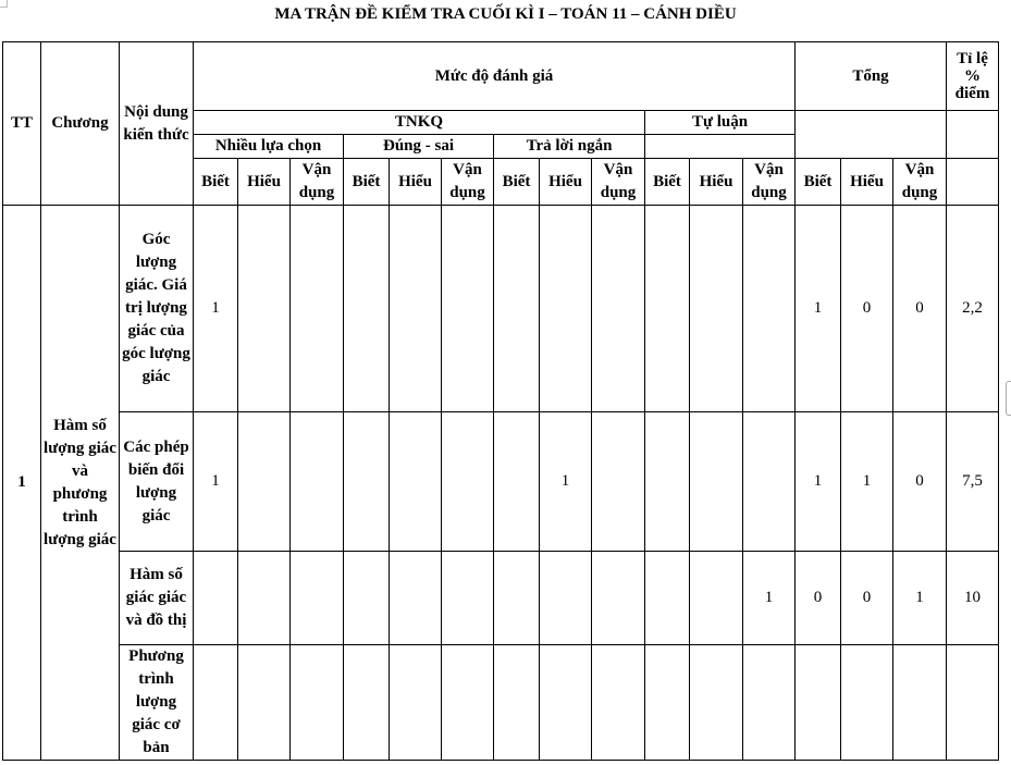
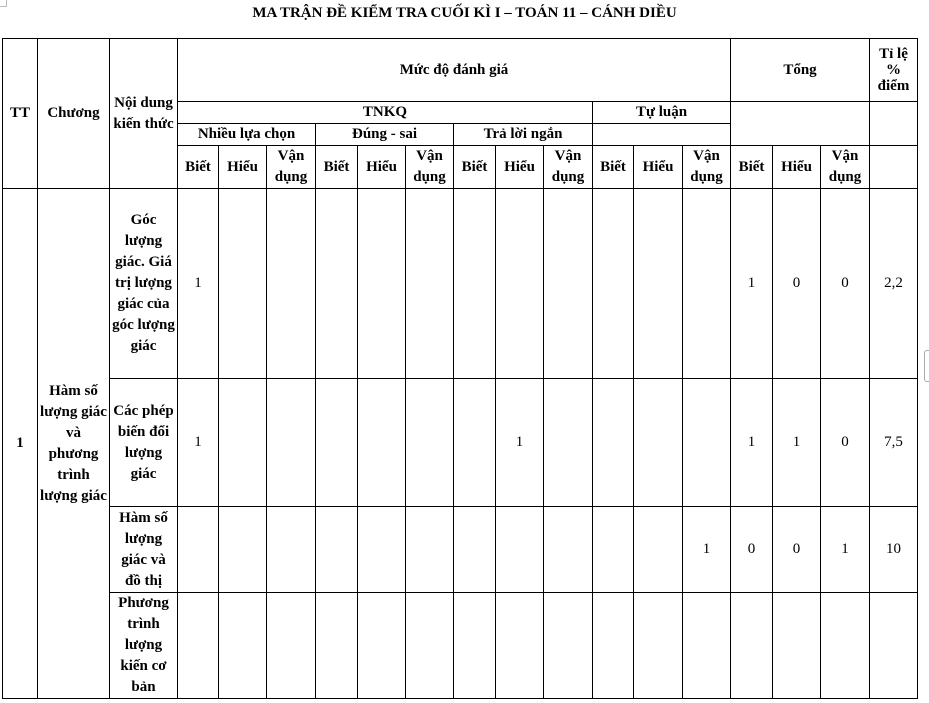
  MA TRẬN ĐỀ KIỂM TRA CUỐI KÌ I – TOÁN 11 – CÁNH DIỀU
  TT	Chương	Nội dung kiến thức	Mức độ đánh giá	Tổng	Tỉ lệ % điểm
  TNKQ	Tự luận
  Nhiều lựa chọn	Đúng - sai	Trả lời ngắn
  Biết	Hiểu	Vận dụng	Biết	Hiểu	Vận dụng	Biết	Hiểu	Vận dụng	Biết	Hiểu	Vận dụng	Biết	Hiểu	Vận dụng
  1	Hàm số lượng giác và phương trình lượng giác	Góc lượng giác. Giá trị lượng giác của góc lượng giác	1												1	0	0	2,2
  Các phép biến đổi lượng giác	1							1					1	1	0	7,5
- Hàm số giác giác và đồ thị												1	0	0	1	10
+ Hàm số lượng giác và đồ thị												1	0	0	1	10
- Phương trình lượng giác cơ bản
+ Phương trình lượng kiến cơ bản
